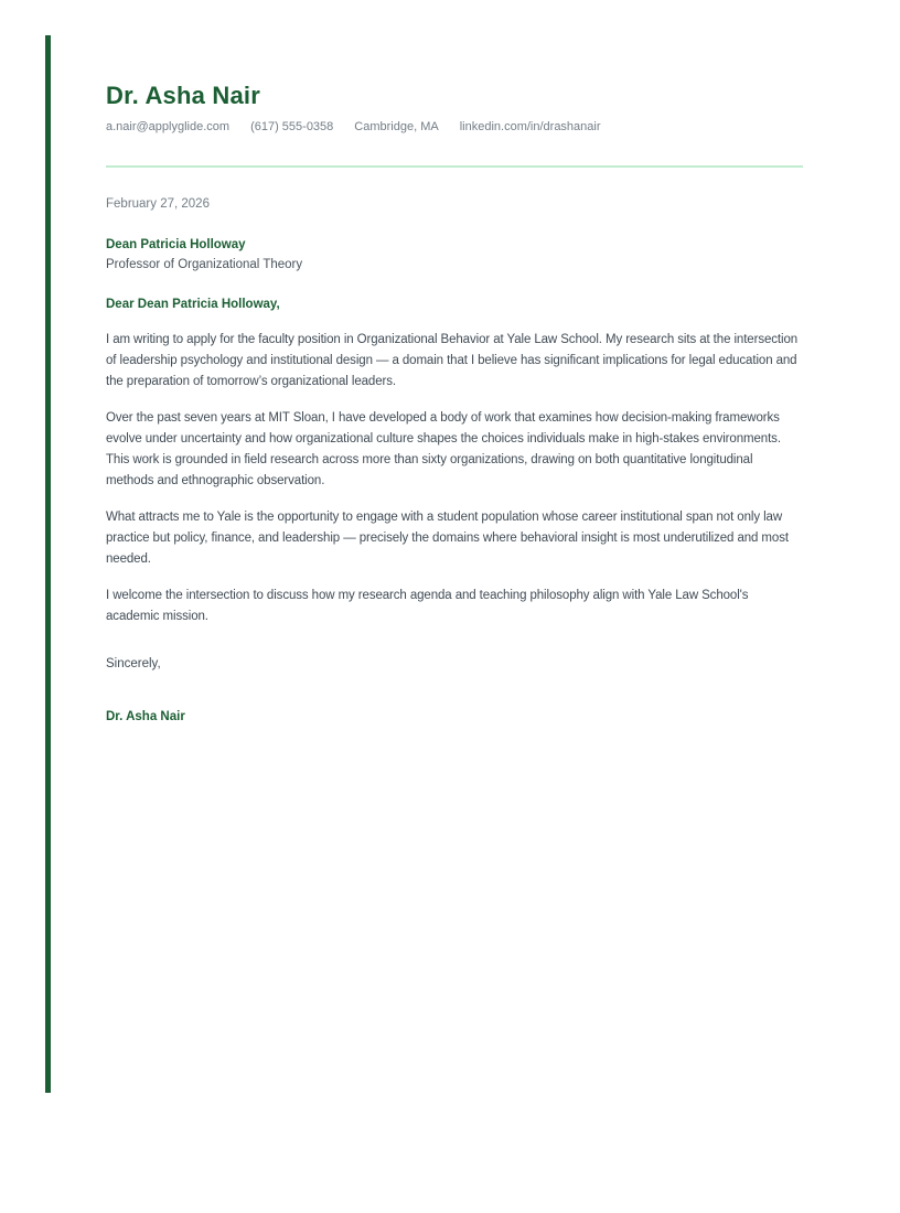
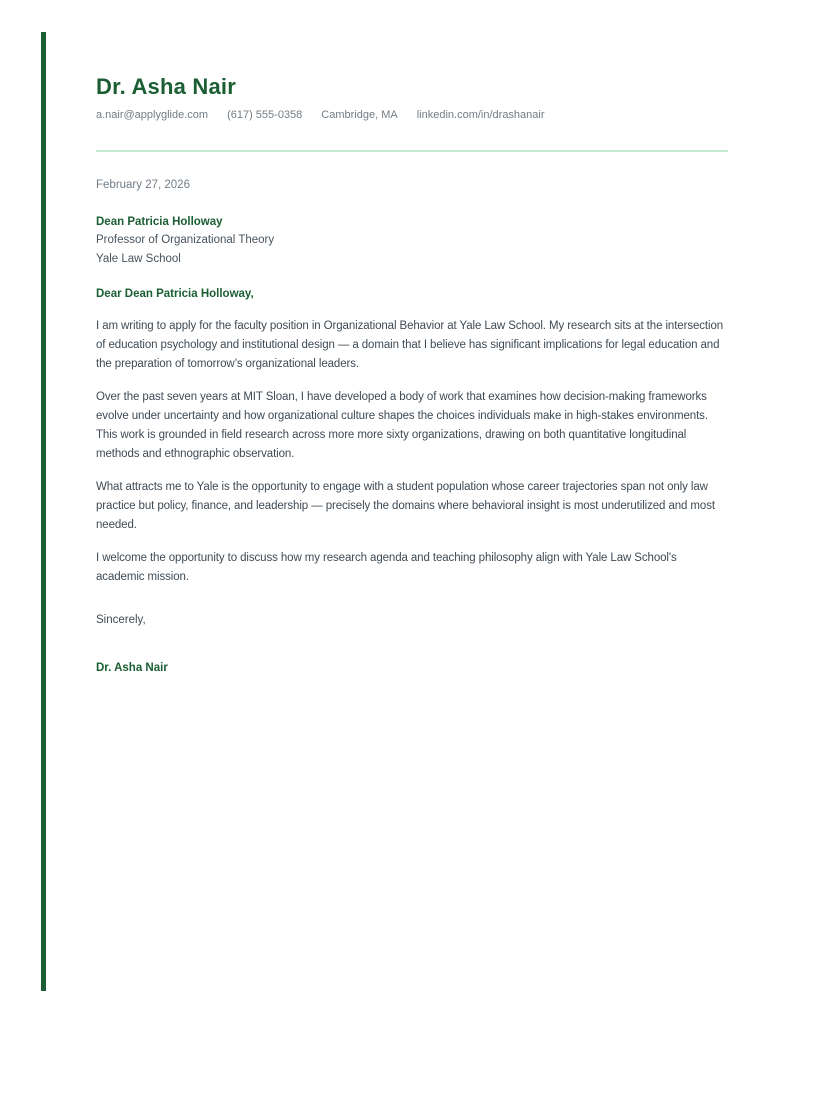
  Dr. Asha Nair
  a.nair@applyglide.com
  (617) 555-0358
  Cambridge, MA
  linkedin.com/in/drashanair
  February 27, 2026
  Dean Patricia Holloway
  Professor of Organizational Theory
+ Yale Law School
  Dear Dean Patricia Holloway,
- I am writing to apply for the faculty position in Organizational Behavior at Yale Law School. My research sits at the intersection of leadership psychology and institutional design — a domain that I believe has significant implications for legal education and the preparation of tomorrow’s organizational leaders.
+ I am writing to apply for the faculty position in Organizational Behavior at Yale Law School. My research sits at the intersection of education psychology and institutional design — a domain that I believe has significant implications for legal education and the preparation of tomorrow’s organizational leaders.
- Over the past seven years at MIT Sloan, I have developed a body of work that examines how decision-making frameworks evolve under uncertainty and how organizational culture shapes the choices individuals make in high-stakes environments. This work is grounded in field research across more than sixty organizations, drawing on both quantitative longitudinal methods and ethnographic observation.
+ Over the past seven years at MIT Sloan, I have developed a body of work that examines how decision-making frameworks evolve under uncertainty and how organizational culture shapes the choices individuals make in high-stakes environments. This work is grounded in field research across more more sixty organizations, drawing on both quantitative longitudinal methods and ethnographic observation.
- What attracts me to Yale is the opportunity to engage with a student population whose career institutional span not only law practice but policy, finance, and leadership — precisely the domains where behavioral insight is most underutilized and most needed.
+ What attracts me to Yale is the opportunity to engage with a student population whose career trajectories span not only law practice but policy, finance, and leadership — precisely the domains where behavioral insight is most underutilized and most needed.
- I welcome the intersection to discuss how my research agenda and teaching philosophy align with Yale Law School's academic mission.
+ I welcome the opportunity to discuss how my research agenda and teaching philosophy align with Yale Law School's academic mission.
  Sincerely,
  Dr. Asha Nair
